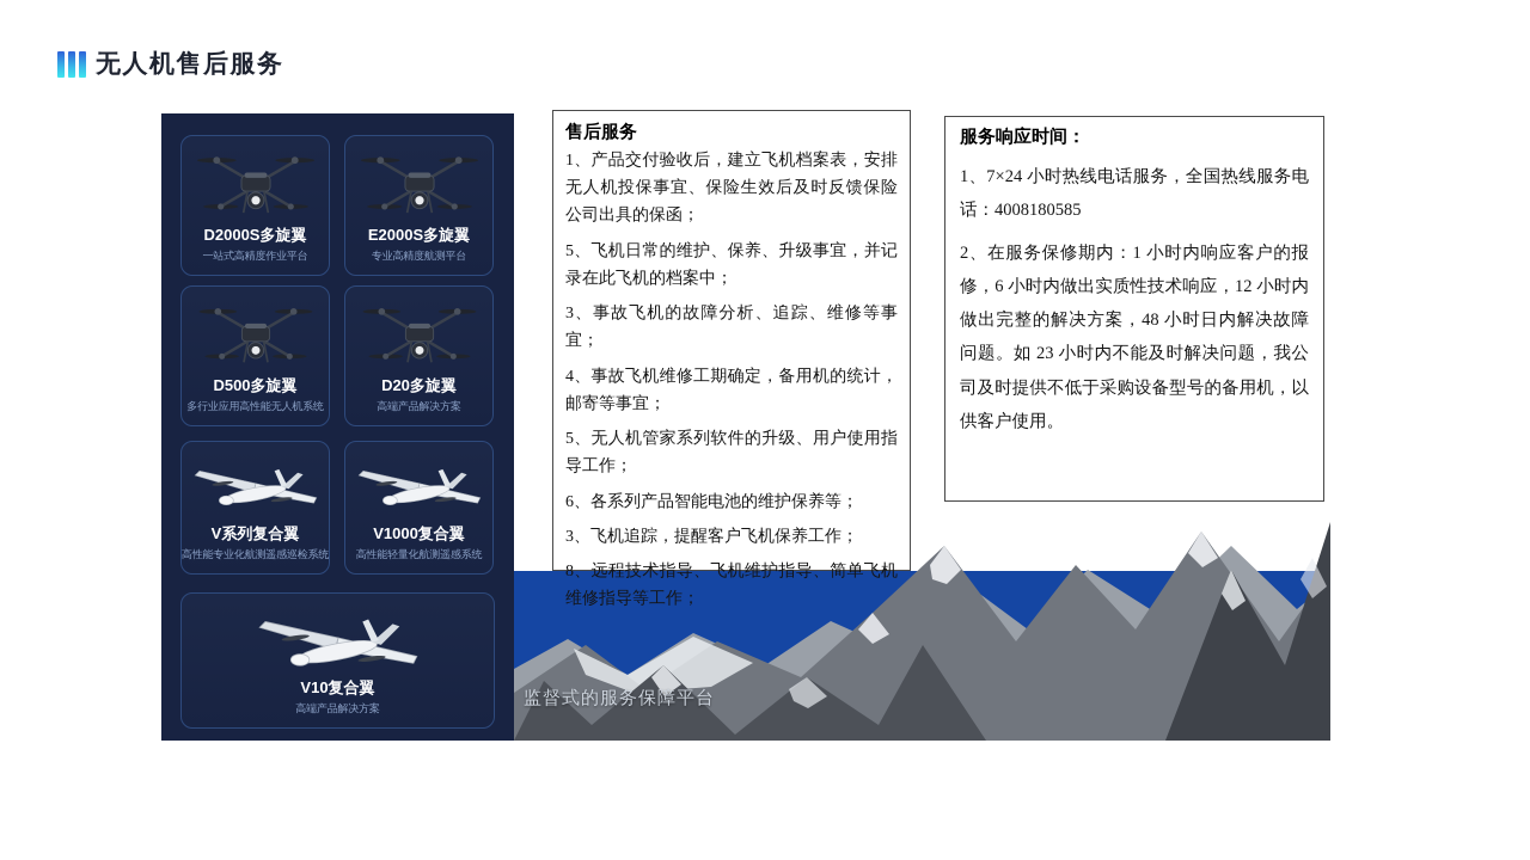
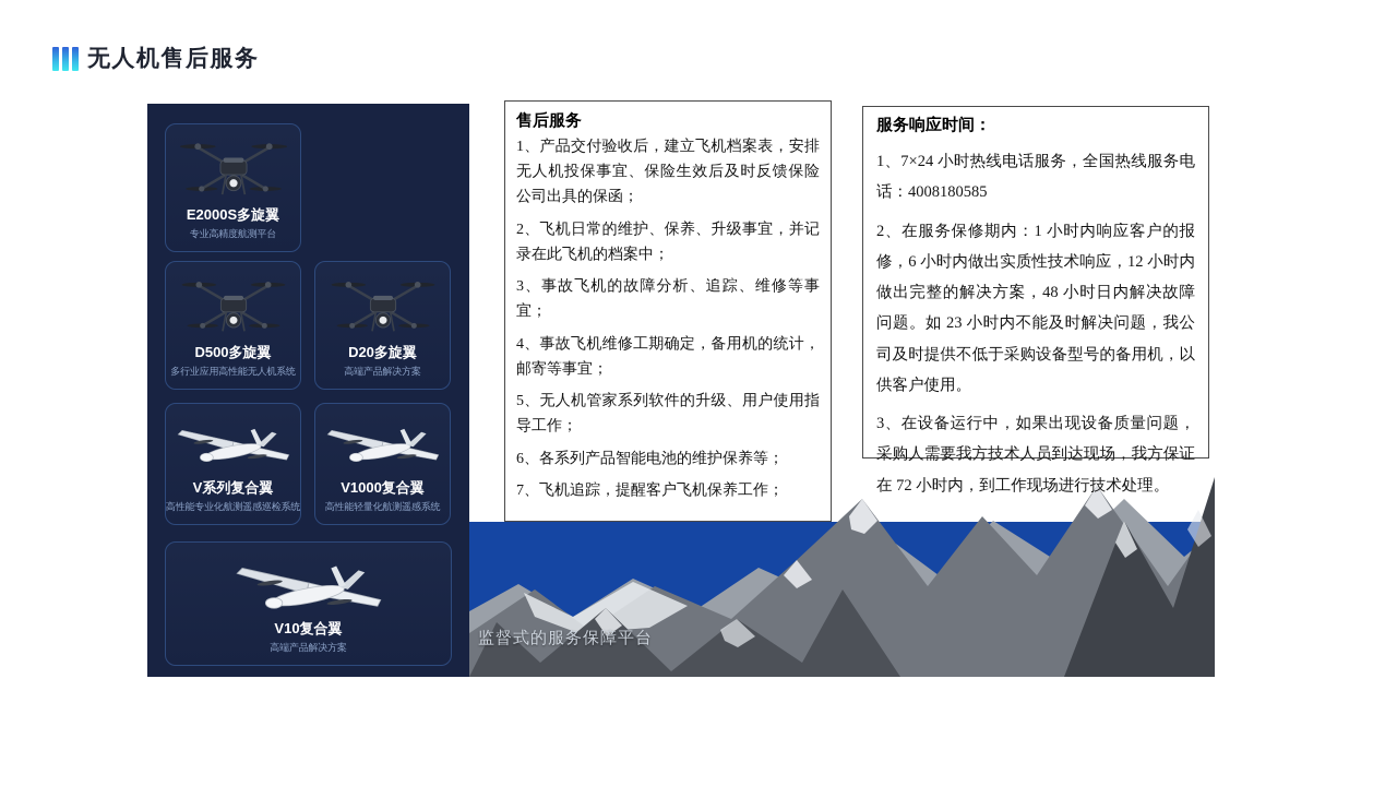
  无人机售后服务
  监督式的服务保障平台
- D2000S多旋翼
- 一站式高精度作业平台
  E2000S多旋翼
  专业高精度航测平台
  D500多旋翼
  多行业应用高性能无人机系统
  D20多旋翼
  高端产品解决方案
  V系列复合翼
  高性能专业化航测遥感巡检系统
  V1000复合翼
  高性能轻量化航测遥感系统
  V10复合翼
  高端产品解决方案
  售后服务
  1、产品交付验收后，建立飞机档案表，安排无人机投保事宜、保险生效后及时反馈保险公司出具的保函；
- 5、飞机日常的维护、保养、升级事宜，并记录在此飞机的档案中；
+ 2、飞机日常的维护、保养、升级事宜，并记录在此飞机的档案中；
  3、事故飞机的故障分析、追踪、维修等事宜；
  4、事故飞机维修工期确定，备用机的统计，邮寄等事宜；
  5、无人机管家系列软件的升级、用户使用指导工作；
  6、各系列产品智能电池的维护保养等；
- 3、飞机追踪，提醒客户飞机保养工作；
+ 7、飞机追踪，提醒客户飞机保养工作；
- 8、远程技术指导、飞机维护指导、简单飞机维修指导等工作；
  服务响应时间：
  1、7×24 小时热线电话服务，全国热线服务电话：4008180585
  2、在服务保修期内：1 小时内响应客户的报修，6 小时内做出实质性技术响应，12 小时内做出完整的解决方案，48 小时日内解决故障问题。如 23 小时内不能及时解决问题，我公司及时提供不低于采购设备型号的备用机，以供客户使用。
+ 3、在设备运行中，如果出现设备质量问题，采购人需要我方技术人员到达现场，我方保证在 72 小时内，到工作现场进行技术处理。
